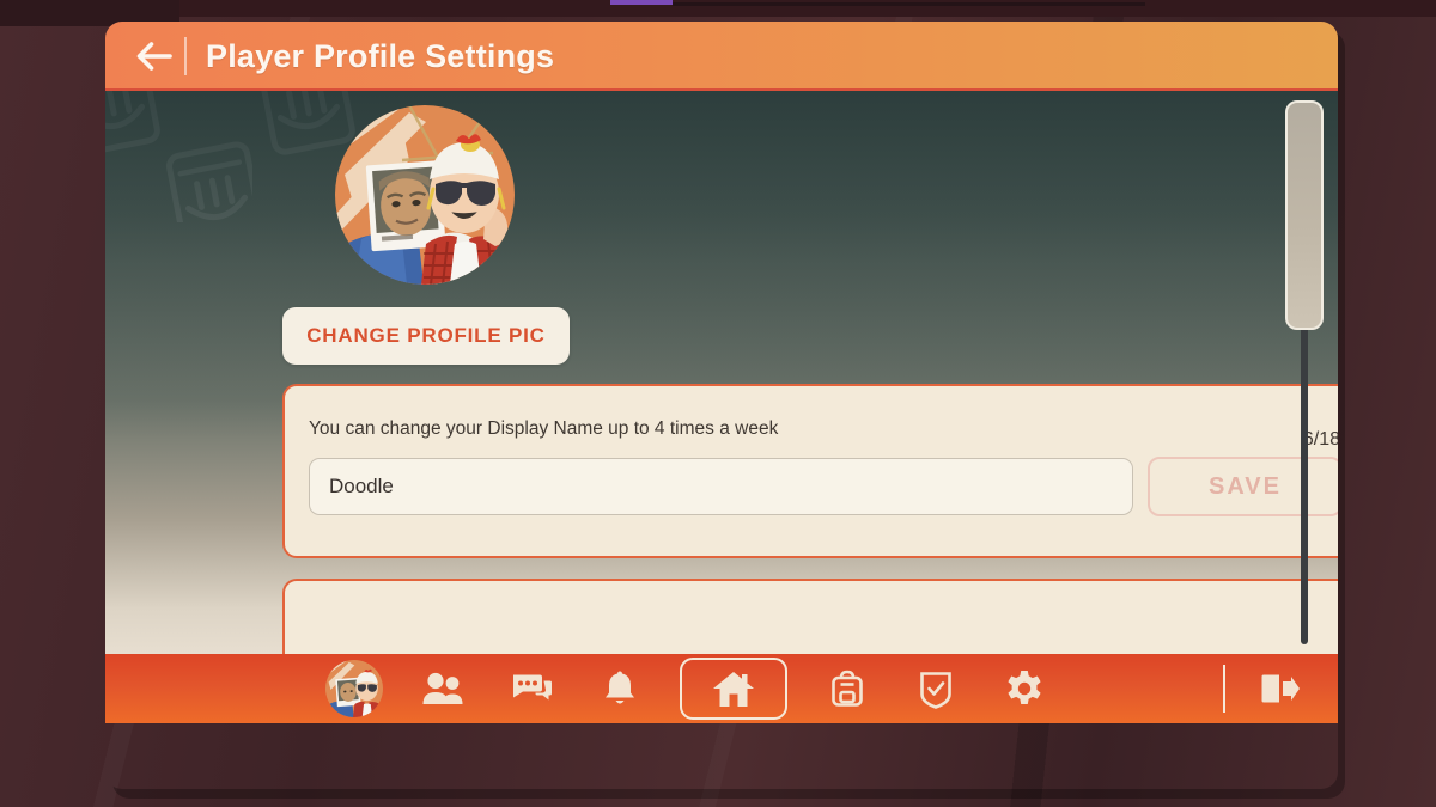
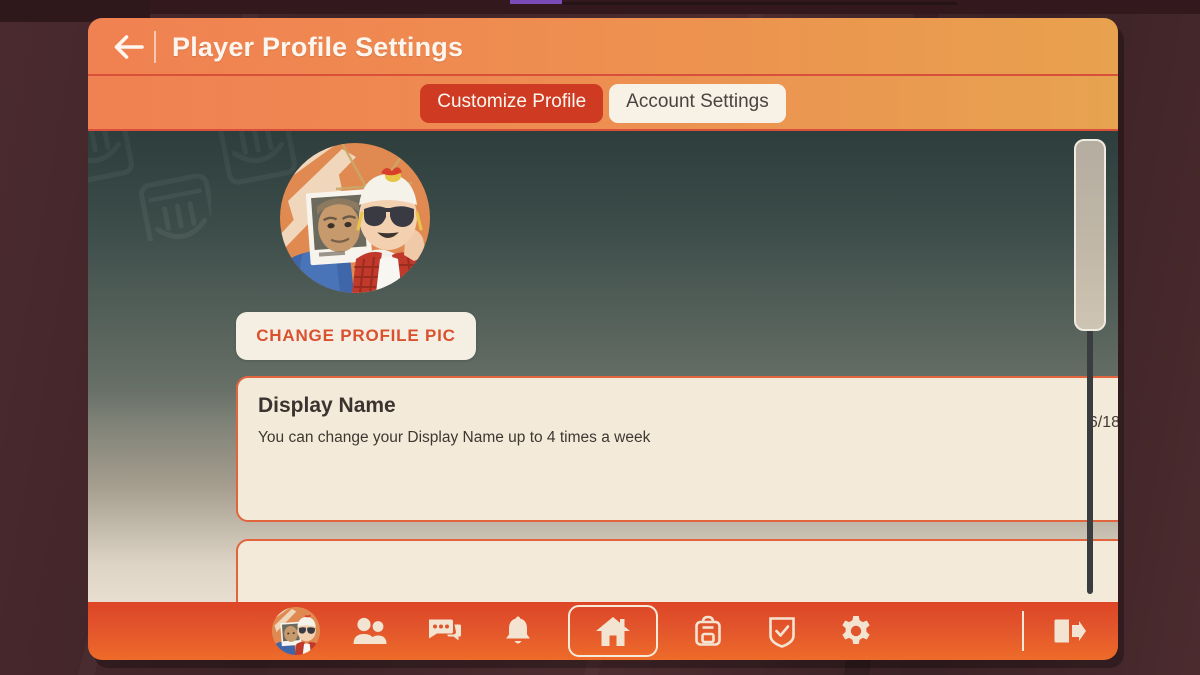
  Player Profile Settings
+ Customize Profile
+ Account Settings
  CHANGE PROFILE PIC
+ Display Name
  6/18
  You can change your Display Name up to 4 times a week
- Doodle
- SAVE
